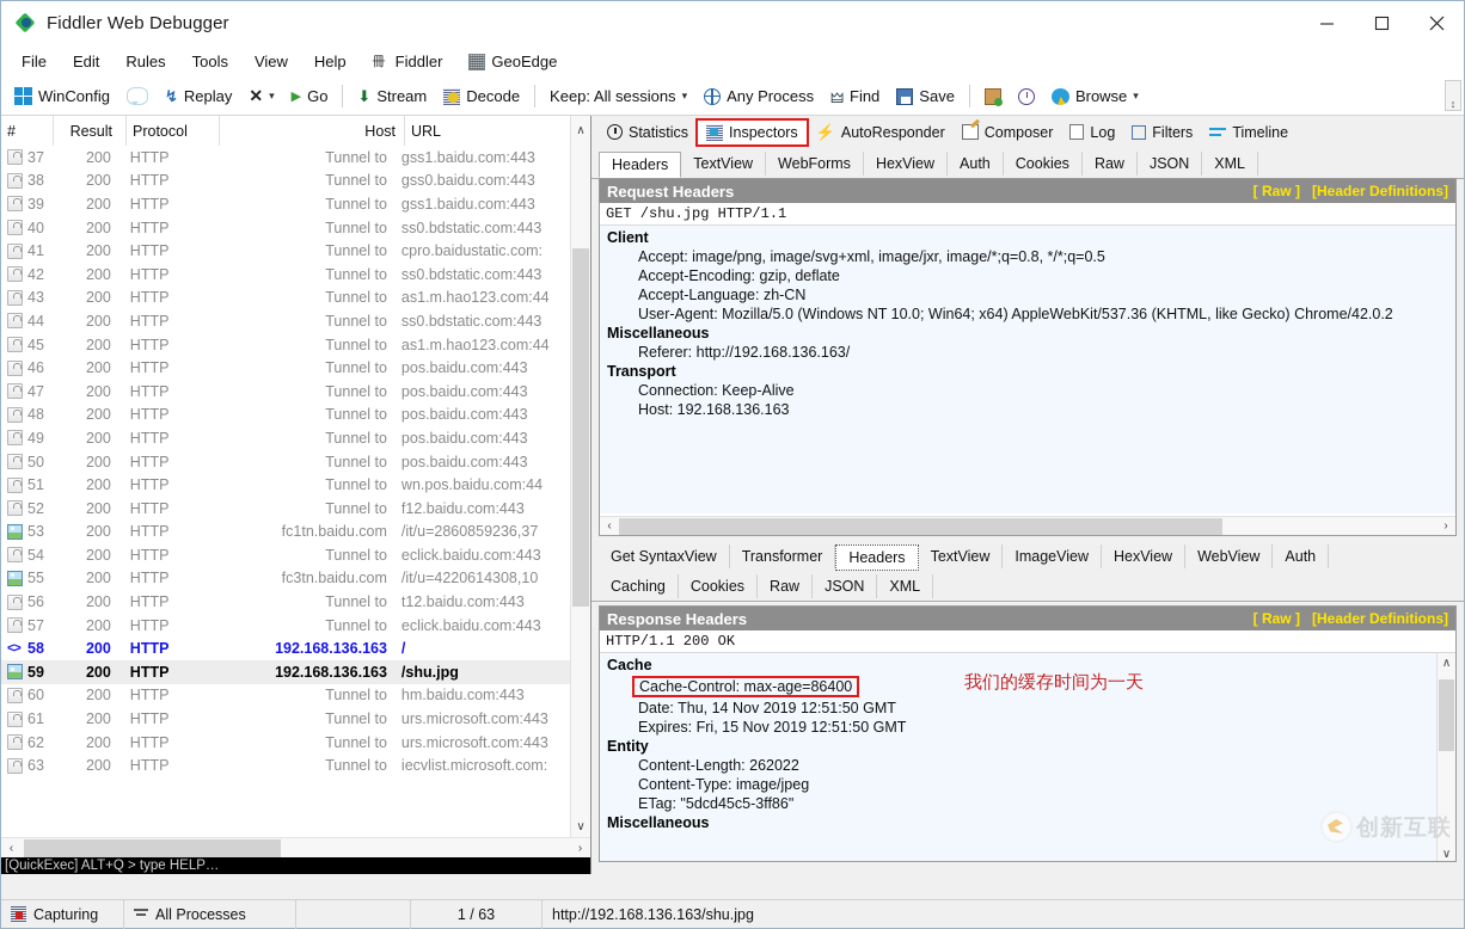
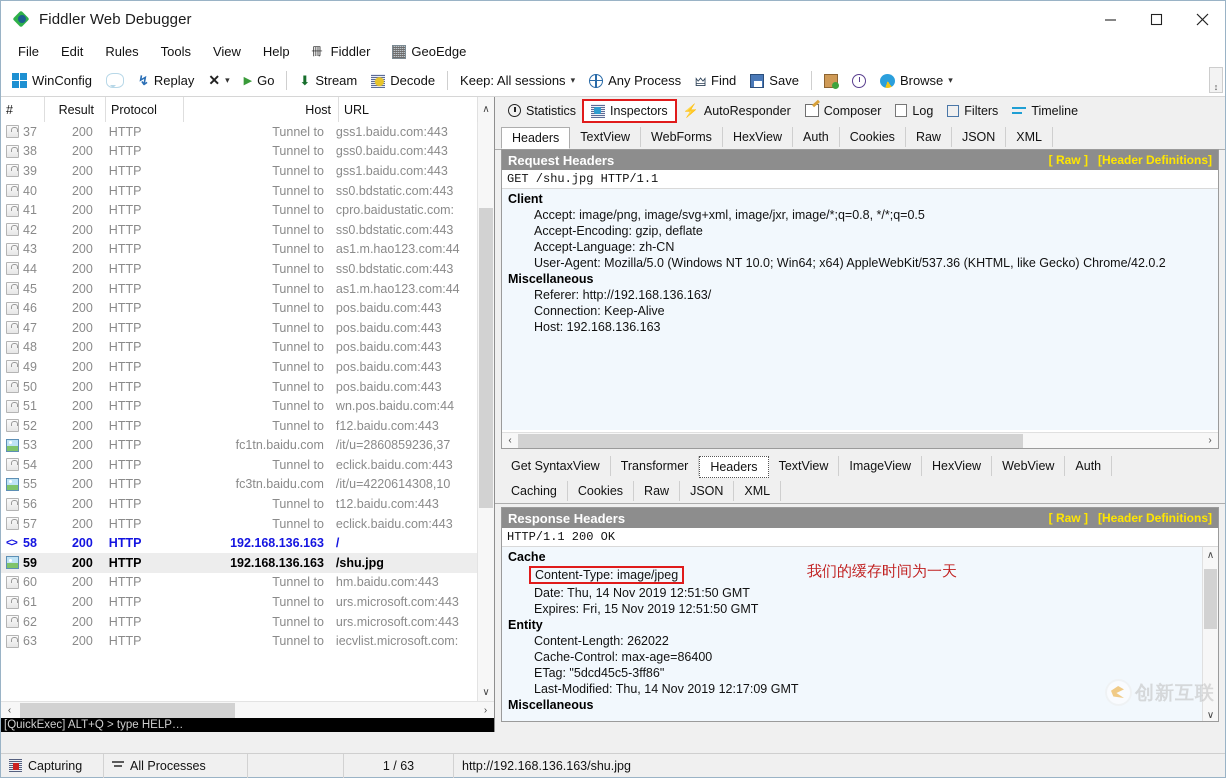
  Fiddler Web Debugger
  File
  Edit
  Rules
  Tools
  View
  Help
  冊
  Fiddler
  GeoEdge
  WinConfig
  ↯
  Replay
  ✕
  ▾
  ▶
  Go
  ⬇
  Stream
  Decode
  Keep: All sessions
  ▾
  Any Process
  🜲
  Find
  Save
  Browse
  ▾
  ↕
  #
  Result
  Protocol
  Host
  URL
  ∧
  37
  200
  HTTP
  Tunnel to
  gss1.baidu.com:443
  38
  200
  HTTP
  Tunnel to
  gss0.baidu.com:443
  39
  200
  HTTP
  Tunnel to
  gss1.baidu.com:443
  40
  200
  HTTP
  Tunnel to
  ss0.bdstatic.com:443
  41
  200
  HTTP
  Tunnel to
  cpro.baidustatic.com:
  42
  200
  HTTP
  Tunnel to
  ss0.bdstatic.com:443
  43
  200
  HTTP
  Tunnel to
  as1.m.hao123.com:44
  44
  200
  HTTP
  Tunnel to
  ss0.bdstatic.com:443
  45
  200
  HTTP
  Tunnel to
  as1.m.hao123.com:44
  46
  200
  HTTP
  Tunnel to
  pos.baidu.com:443
  47
  200
  HTTP
  Tunnel to
  pos.baidu.com:443
  48
  200
  HTTP
  Tunnel to
  pos.baidu.com:443
  49
  200
  HTTP
  Tunnel to
  pos.baidu.com:443
  50
  200
  HTTP
  Tunnel to
  pos.baidu.com:443
  51
  200
  HTTP
  Tunnel to
  wn.pos.baidu.com:44
  52
  200
  HTTP
  Tunnel to
  f12.baidu.com:443
  53
  200
  HTTP
  fc1tn.baidu.com
  /it/u=2860859236,37
  54
  200
  HTTP
  Tunnel to
  eclick.baidu.com:443
  55
  200
  HTTP
  fc3tn.baidu.com
  /it/u=4220614308,10
  56
  200
  HTTP
  Tunnel to
  t12.baidu.com:443
  57
  200
  HTTP
  Tunnel to
  eclick.baidu.com:443
  <>
  58
  200
  HTTP
  192.168.136.163
  /
  59
  200
  HTTP
  192.168.136.163
  /shu.jpg
  60
  200
  HTTP
  Tunnel to
  hm.baidu.com:443
  61
  200
  HTTP
  Tunnel to
  urs.microsoft.com:443
  62
  200
  HTTP
  Tunnel to
  urs.microsoft.com:443
  63
  200
  HTTP
  Tunnel to
  iecvlist.microsoft.com:
  ∨
  ‹
  ›
  [QuickExec] ALT+Q > type HELP…
  Statistics
  Inspectors
  ⚡
  AutoResponder
  Composer
  Log
  Filters
  Timeline
  Headers
  TextView
  WebForms
  HexView
  Auth
  Cookies
  Raw
  JSON
  XML
  Request Headers
  [ Raw ]
  [Header Definitions]
  GET /shu.jpg HTTP/1.1
  Client
  Accept: image/png, image/svg+xml, image/jxr, image/*;q=0.8, */*;q=0.5
  Accept-Encoding: gzip, deflate
  Accept-Language: zh-CN
  User-Agent: Mozilla/5.0 (Windows NT 10.0; Win64; x64) AppleWebKit/537.36 (KHTML, like Gecko) Chrome/42.0.2
  Miscellaneous
  Referer: http://192.168.136.163/
- Transport
  Connection: Keep-Alive
  Host: 192.168.136.163
  ‹
  ›
  Get SyntaxView
  Transformer
  Headers
  TextView
  ImageView
  HexView
  WebView
  Auth
  Caching
  Cookies
  Raw
  JSON
  XML
  Response Headers
  [ Raw ]
  [Header Definitions]
  HTTP/1.1 200 OK
  Cache
- Cache-Control: max-age=86400
+ Content-Type: image/jpeg
  Date: Thu, 14 Nov 2019 12:51:50 GMT
  Expires: Fri, 15 Nov 2019 12:51:50 GMT
  Entity
  Content-Length: 262022
- Content-Type: image/jpeg
+ Cache-Control: max-age=86400
  ETag: "5dcd45c5-3ff86"
+ Last-Modified: Thu, 14 Nov 2019 12:17:09 GMT
  Miscellaneous
  我们的缓存时间为一天
  ∧
  ∨
  创新互联
  Capturing
  All Processes
  1 / 63
  http://192.168.136.163/shu.jpg
